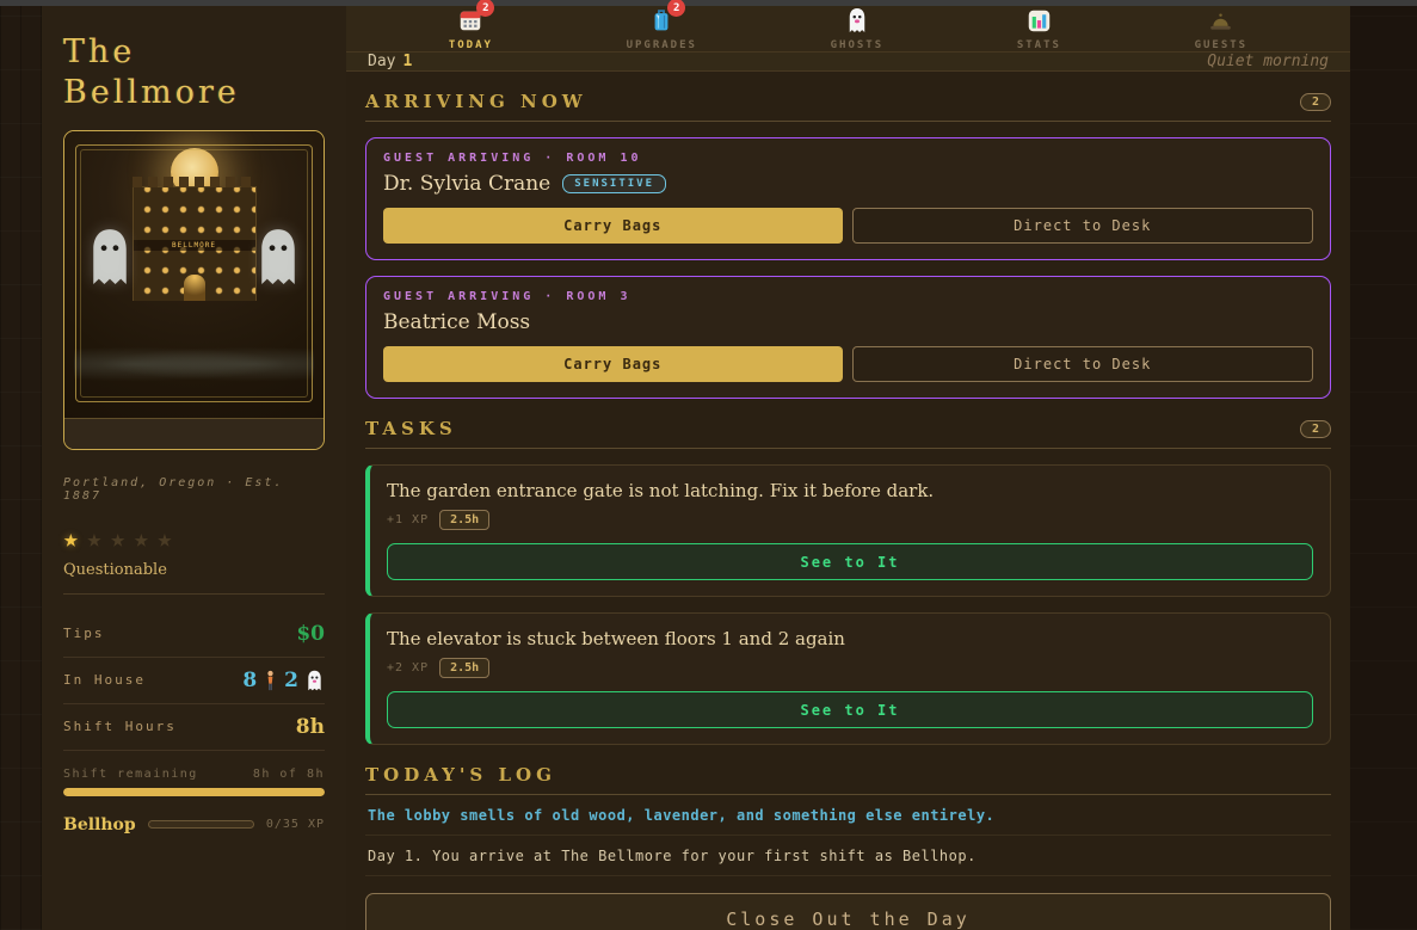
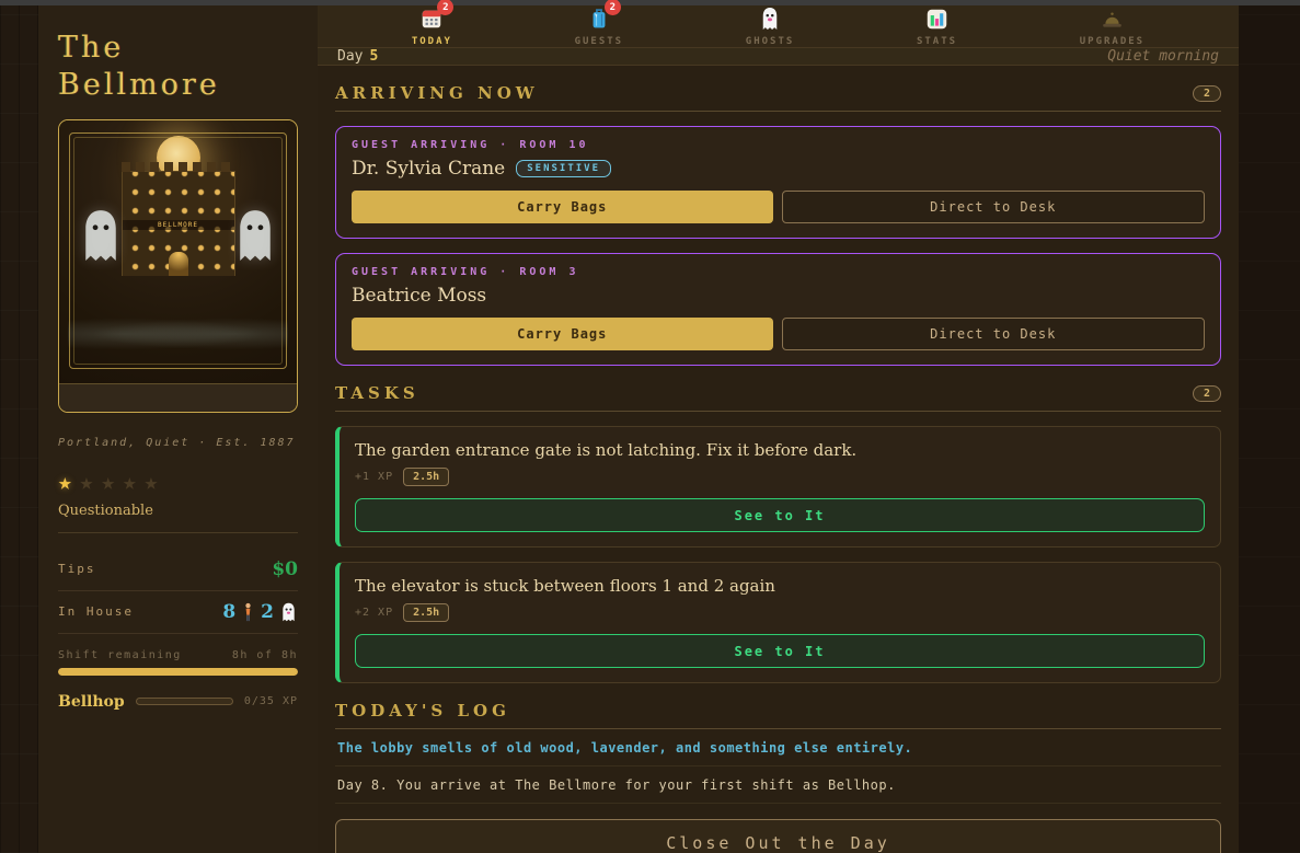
  The Bellmore
- Portland, Oregon · Est. 1887
+ Portland, Quiet · Est. 1887
  ★★★★★
  Questionable
  Tips
  $0
  In House
  8
  2
- Shift Hours
- 8h
  Shift remaining
  8h of 8h
  Bellhop
  0/35 XP
  2
  TODAY
  2
- UPGRADES
+ GUESTS
  GHOSTS
  STATS
- GUESTS
+ UPGRADES
- Day 1
+ Day 5
  Quiet morning
  ARRIVING NOW
  2
  GUEST ARRIVING · ROOM 10
  Dr. Sylvia Crane
  SENSITIVE
  Carry Bags
  Direct to Desk
  GUEST ARRIVING · ROOM 3
  Beatrice Moss
  Carry Bags
  Direct to Desk
  TASKS
  2
  The garden entrance gate is not latching. Fix it before dark.
  +1 XP
  2.5h
  See to It
  The elevator is stuck between floors 1 and 2 again
  +2 XP
  2.5h
  See to It
  TODAY'S LOG
  The lobby smells of old wood, lavender, and something else entirely.
- Day 1. You arrive at The Bellmore for your first shift as Bellhop.
+ Day 8. You arrive at The Bellmore for your first shift as Bellhop.
  Close Out the Day
